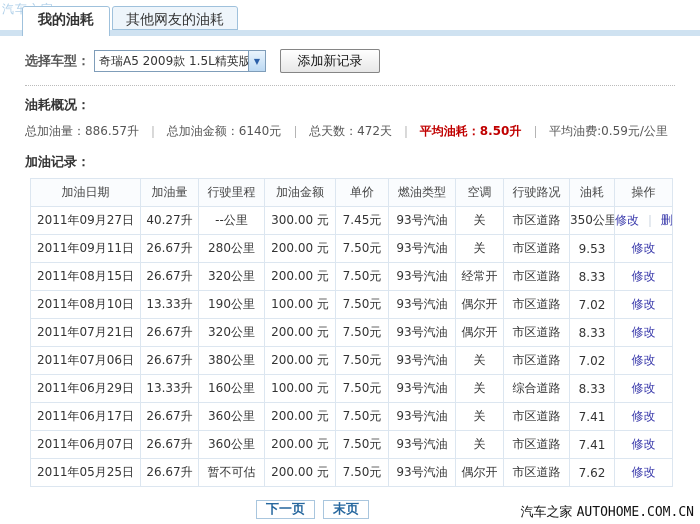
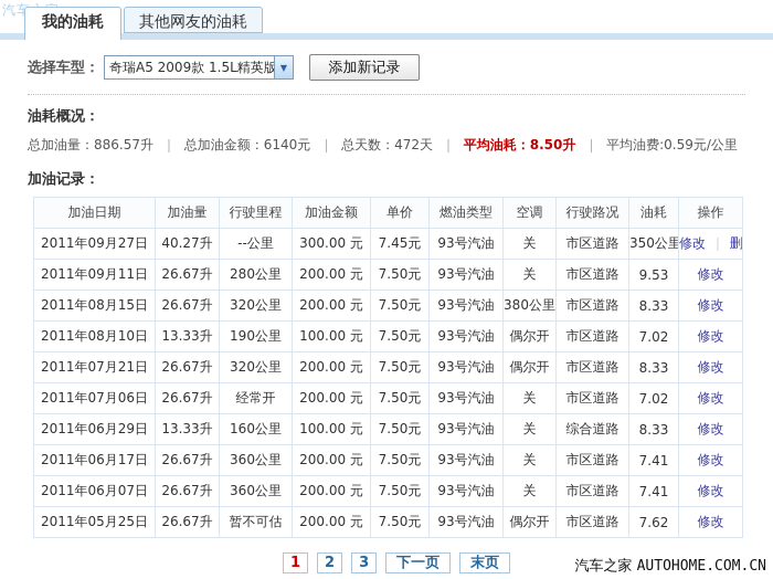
  我的油耗
  其他网友的油耗
  选择车型：
  奇瑞A5 2009款 1.5L精英版
  ▼
  添加新记录
  油耗概况：
  总加油量：886.57升 ｜ 总加油金额：6140元 ｜ 总天数：472天 ｜ 平均油耗：8.50升 ｜ 平均油费:0.59元/公里
  加油记录：
  加油日期	加油量	行驶里程	加油金额	单价	燃油类型	空调	行驶路况	油耗	操作
  2011年09月27日	40.27升	--公里	300.00 元	7.45元	93号汽油	关	市区道路	350公里	修改 ｜ 删
  2011年09月11日	26.67升	280公里	200.00 元	7.50元	93号汽油	关	市区道路	9.53	修改
- 2011年08月15日	26.67升	320公里	200.00 元	7.50元	93号汽油	经常开	市区道路	8.33	修改
+ 2011年08月15日	26.67升	320公里	200.00 元	7.50元	93号汽油	380公里	市区道路	8.33	修改
  2011年08月10日	13.33升	190公里	100.00 元	7.50元	93号汽油	偶尔开	市区道路	7.02	修改
  2011年07月21日	26.67升	320公里	200.00 元	7.50元	93号汽油	偶尔开	市区道路	8.33	修改
- 2011年07月06日	26.67升	380公里	200.00 元	7.50元	93号汽油	关	市区道路	7.02	修改
+ 2011年07月06日	26.67升	经常开	200.00 元	7.50元	93号汽油	关	市区道路	7.02	修改
  2011年06月29日	13.33升	160公里	100.00 元	7.50元	93号汽油	关	综合道路	8.33	修改
  2011年06月17日	26.67升	360公里	200.00 元	7.50元	93号汽油	关	市区道路	7.41	修改
  2011年06月07日	26.67升	360公里	200.00 元	7.50元	93号汽油	关	市区道路	7.41	修改
  2011年05月25日	26.67升	暂不可估	200.00 元	7.50元	93号汽油	偶尔开	市区道路	7.62	修改
+ 1
+ 2
+ 3
  下一页
  末页
  汽车之家 AUTOHOME.COM.CN
